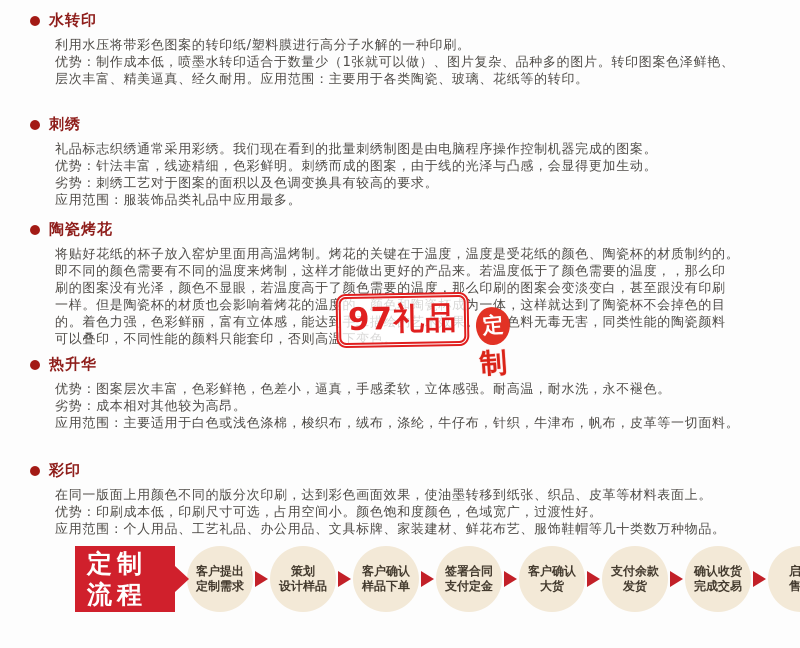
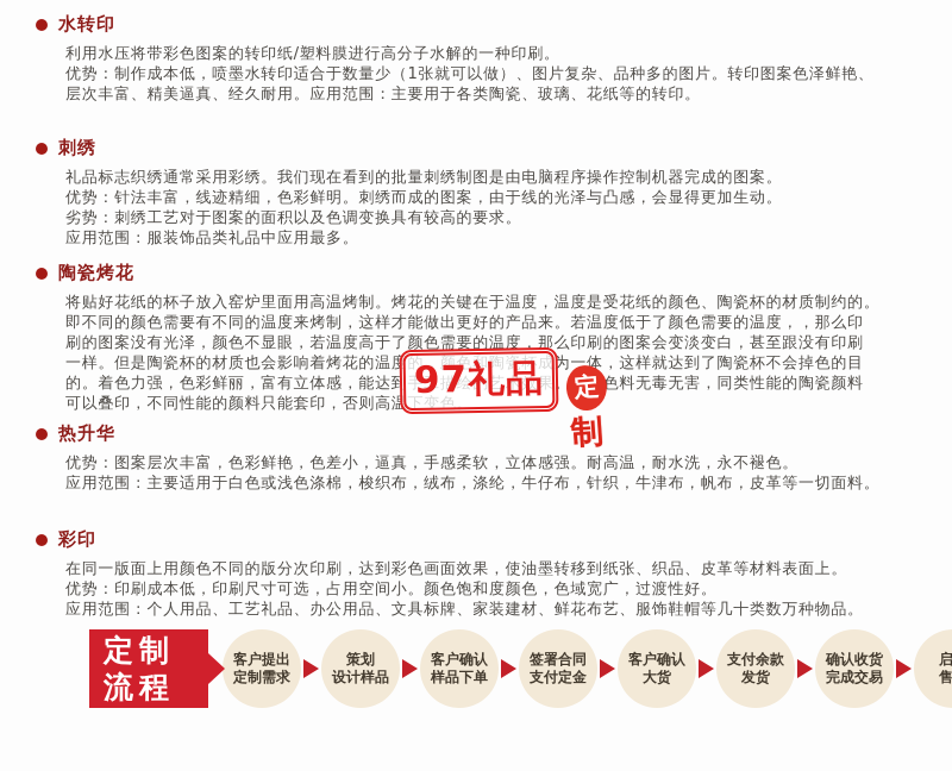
  水转印
  利用水压将带彩色图案的转印纸/塑料膜进行高分子水解的一种印刷。
  优势：制作成本低，喷墨水转印适合于数量少（1张就可以做）、图片复杂、品种多的图片。转印图案色泽鲜艳、
  层次丰富、精美逼真、经久耐用。应用范围：主要用于各类陶瓷、玻璃、花纸等的转印。
  刺绣
  礼品标志织绣通常采用彩绣。我们现在看到的批量刺绣制图是由电脑程序操作控制机器完成的图案。
  优势：针法丰富，线迹精细，色彩鲜明。刺绣而成的图案，由于线的光泽与凸感，会显得更加生动。
  劣势：刺绣工艺对于图案的面积以及色调变换具有较高的要求。
  应用范围：服装饰品类礼品中应用最多。
  陶瓷烤花
  将贴好花纸的杯子放入窑炉里面用高温烤制。烤花的关键在于温度，温度是受花纸的颜色、陶瓷杯的材质制约的。
  即不同的颜色需要有不同的温度来烤制，这样才能做出更好的产品来。若温度低于了颜色需要的温度，，那么印
  刷的图案没有光泽，颜色不显眼，若温度高于了颜色需要的温度，那么印刷的图案会变淡变白，甚至跟没有印刷
  一样。但是陶瓷杯的材质也会影响着烤花的温度的，颜色和陶瓷杯成为一体，这样就达到了陶瓷杯不会掉色的目
  的。着色力强，色彩鲜丽，富有立体感，能达到手工描绘的艺术效果。色料无毒无害，同类性能的陶瓷颜料
  可以叠印，不同性能的颜料只能套印，否则高温下变色。
  热升华
  优势：图案层次丰富，色彩鲜艳，色差小，逼真，手感柔软，立体感强。耐高温，耐水洗，永不褪色。
- 劣势：成本相对其他较为高昂。
  应用范围：主要适用于白色或浅色涤棉，梭织布，绒布，涤纶，牛仔布，针织，牛津布，帆布，皮革等一切面料。
  彩印
  在同一版面上用颜色不同的版分次印刷，达到彩色画面效果，使油墨转移到纸张、织品、皮革等材料表面上。
  优势：印刷成本低，印刷尺寸可选，占用空间小。颜色饱和度颜色，色域宽广，过渡性好。
  应用范围：个人用品、工艺礼品、办公用品、文具标牌、家装建材、鲜花布艺、服饰鞋帽等几十类数万种物品。
  97礼品
  定制
  流程
  客户提出
  定制需求
  策划
  设计样品
  客户确认
  样品下单
  签署合同
  支付定金
  客户确认
  大货
  支付余款
  发货
  确认收货
  完成交易
